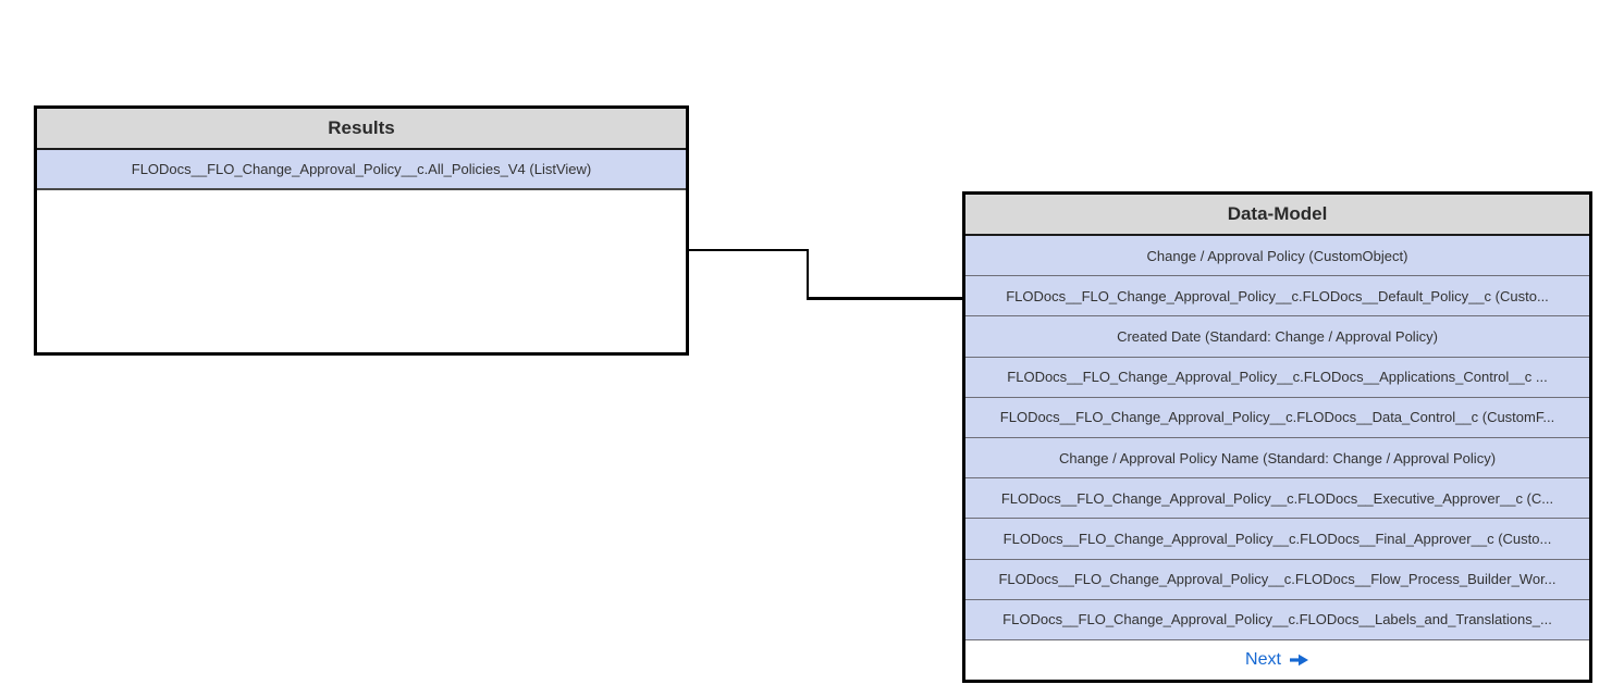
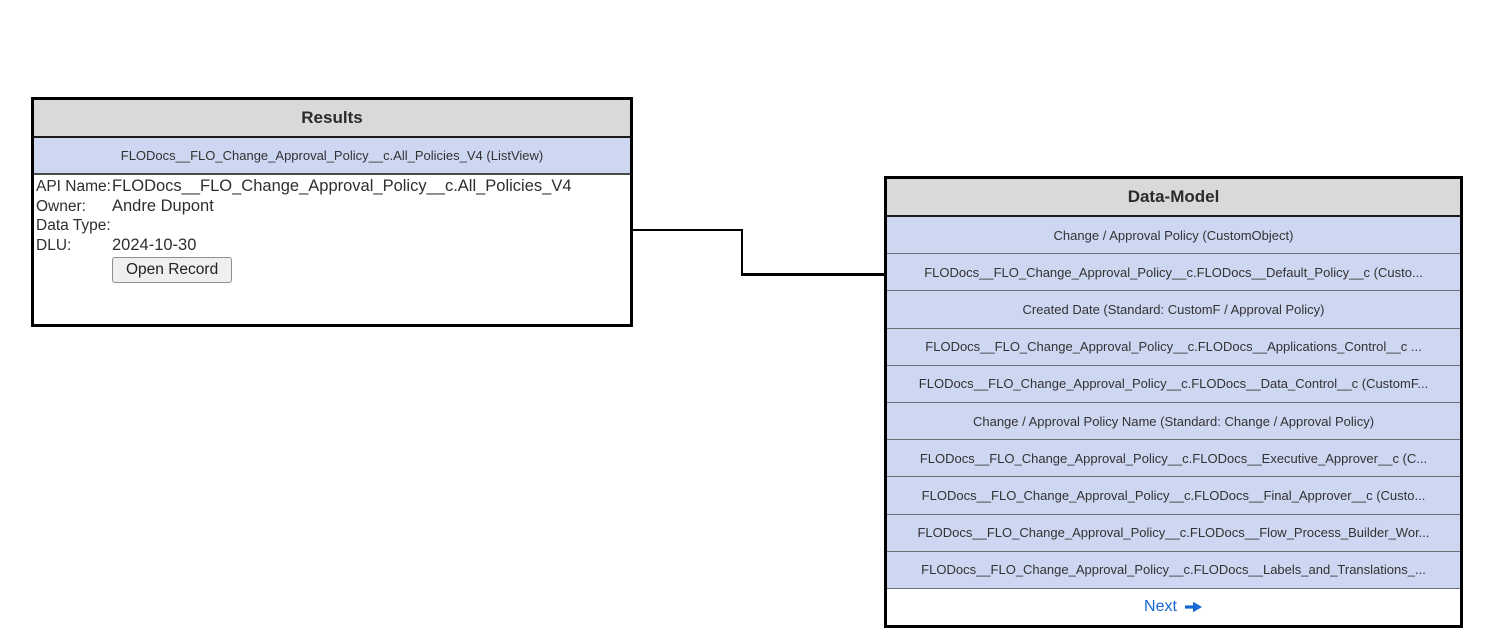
  Results
  FLODocs__FLO_Change_Approval_Policy__c.All_Policies_V4 (ListView)
+ API Name:
+ FLODocs__FLO_Change_Approval_Policy__c.All_Policies_V4
+ Owner:
+ Andre Dupont
+ Data Type:
+ DLU:
+ 2024-10-30
+ Open Record
  Data-Model
  Change / Approval Policy (CustomObject)
  FLODocs__FLO_Change_Approval_Policy__c.FLODocs__Default_Policy__c (Custo...
- Created Date (Standard: Change / Approval Policy)
+ Created Date (Standard: CustomF / Approval Policy)
  FLODocs__FLO_Change_Approval_Policy__c.FLODocs__Applications_Control__c ...
  FLODocs__FLO_Change_Approval_Policy__c.FLODocs__Data_Control__c (CustomF...
  Change / Approval Policy Name (Standard: Change / Approval Policy)
  FLODocs__FLO_Change_Approval_Policy__c.FLODocs__Executive_Approver__c (C...
  FLODocs__FLO_Change_Approval_Policy__c.FLODocs__Final_Approver__c (Custo...
  FLODocs__FLO_Change_Approval_Policy__c.FLODocs__Flow_Process_Builder_Wor...
  FLODocs__FLO_Change_Approval_Policy__c.FLODocs__Labels_and_Translations_...
  Next
